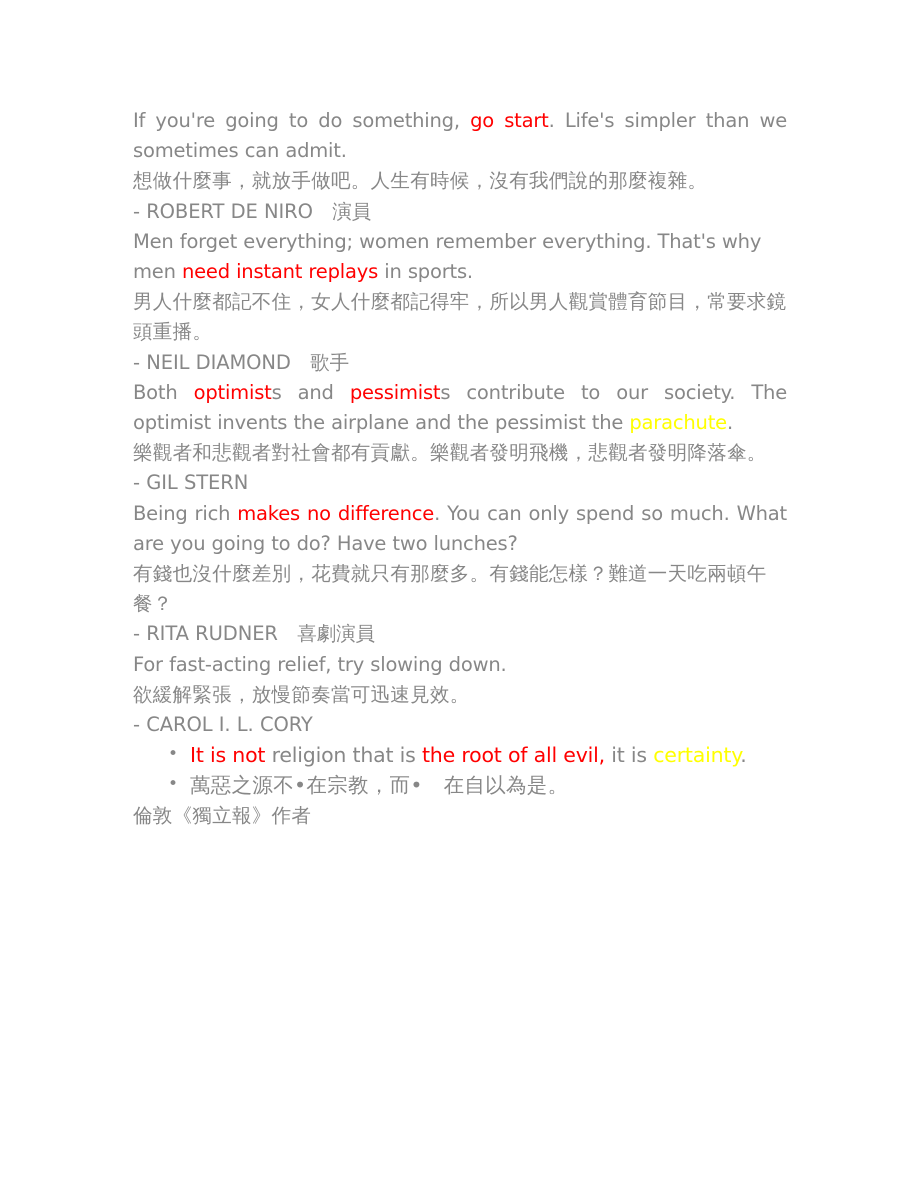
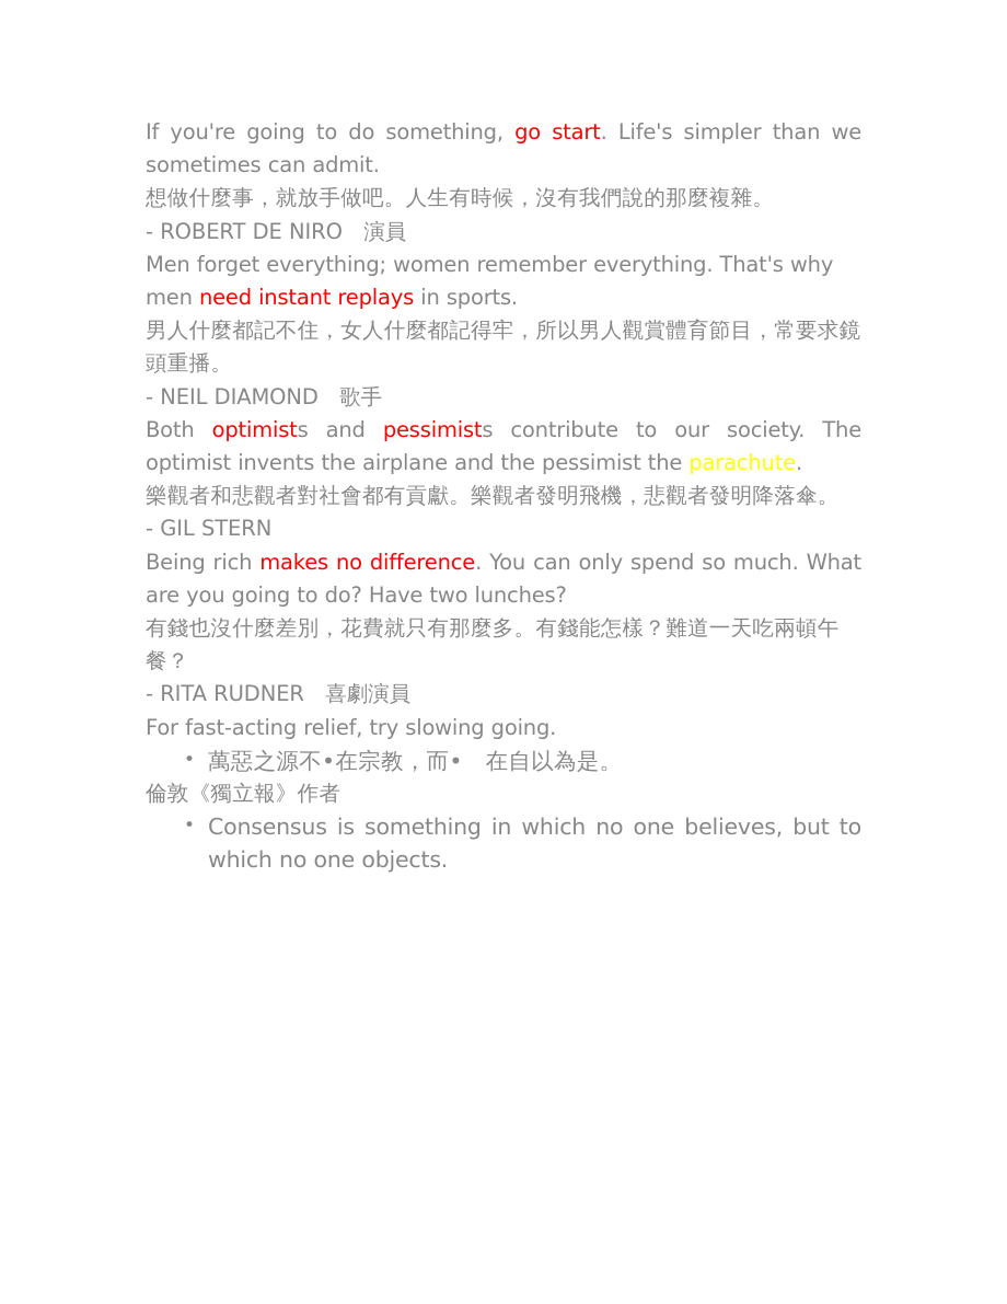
  If you're going to do something, go start. Life's simpler than we sometimes can admit.
  想做什麼事，就放手做吧。人生有時候，沒有我們說的那麼複雜。
  - ROBERT DE NIRO 演員
  Men forget everything; women remember everything. That's why men need instant replays in sports.
  男人什麼都記不住，女人什麼都記得牢，所以男人觀賞體育節目，常要求鏡頭重播。
  - NEIL DIAMOND 歌手
  Both optimists and pessimists contribute to our society. The optimist invents the airplane and the pessimist the parachute.
  樂觀者和悲觀者對社會都有貢獻。樂觀者發明飛機，悲觀者發明降落傘。
  - GIL STERN
  Being rich makes no difference. You can only spend so much. What are you going to do? Have two lunches?
  有錢也沒什麼差別，花費就只有那麼多。有錢能怎樣？難道一天吃兩頓午餐？
  - RITA RUDNER 喜劇演員
- For fast-acting relief, try slowing down.
+ For fast-acting relief, try slowing going.
- 欲緩解緊張，放慢節奏當可迅速見效。
- - CAROL I. L. CORY
- It is not religion that is the root of all evil, it is certainty.
  萬惡之源不•在宗教，而• 在自以為是。
  倫敦《獨立報》作者
+ Consensus is something in which no one believes, but to which no one objects.
